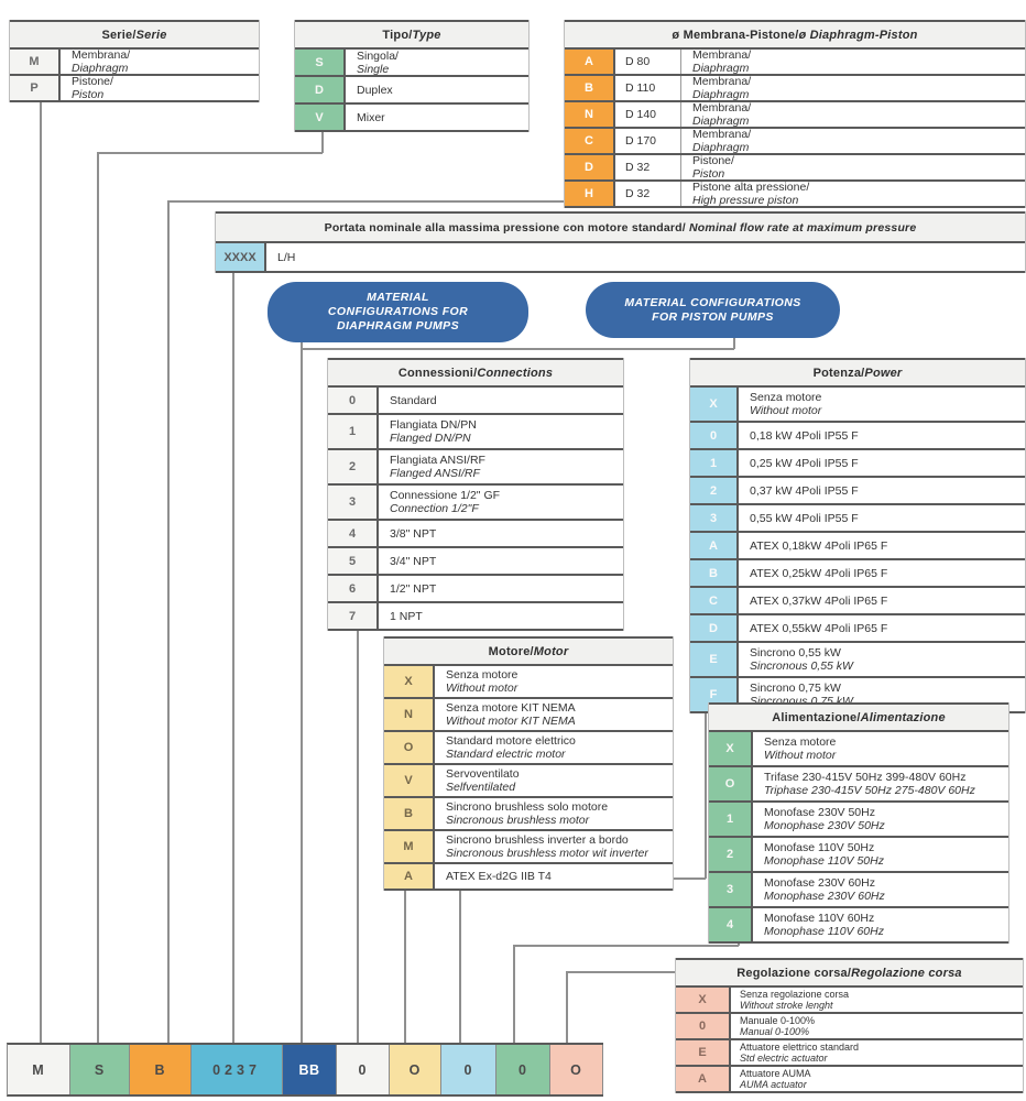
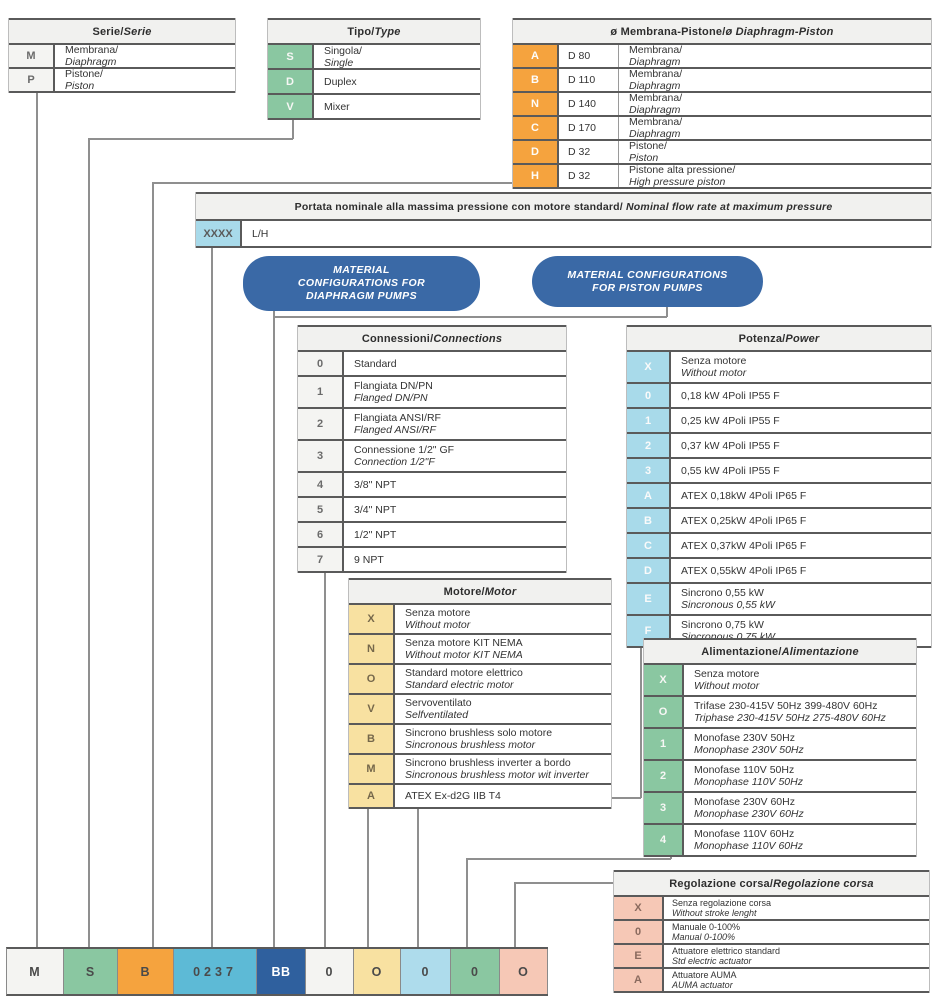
  Serie/Serie
  M
  Membrana/
  Diaphragm
  P
  Pistone/
  Piston
  Tipo/Type
  S
  Singola/
  Single
  D
  Duplex
  V
  Mixer
  ø Membrana-Pistone/ø Diaphragm-Piston
  A
  D 80
  Membrana/
  Diaphragm
  B
  D 110
  Membrana/
  Diaphragm
  N
  D 140
  Membrana/
  Diaphragm
  C
  D 170
  Membrana/
  Diaphragm
  D
  D 32
  Pistone/
  Piston
  H
  D 32
  Pistone alta pressione/
  High pressure piston
  Portata nominale alla massima pressione con motore standard/ Nominal flow rate at maximum pressure
  XXXX
  L/H
  MATERIAL
  CONFIGURATIONS FOR
  DIAPHRAGM PUMPS
  MATERIAL CONFIGURATIONS
  FOR PISTON PUMPS
  Connessioni/Connections
  0
  Standard
  1
  Flangiata DN/PN
  Flanged DN/PN
  2
  Flangiata ANSI/RF
  Flanged ANSI/RF
  3
  Connessione 1/2" GF
  Connection 1/2"F
  4
  3/8" NPT
  5
  3/4" NPT
  6
  1/2" NPT
  7
- 1 NPT
+ 9 NPT
  Potenza/Power
  X
  Senza motore
  Without motor
  0
  0,18 kW 4Poli IP55 F
  1
  0,25 kW 4Poli IP55 F
  2
  0,37 kW 4Poli IP55 F
  3
  0,55 kW 4Poli IP55 F
  A
  ATEX 0,18kW 4Poli IP65 F
  B
  ATEX 0,25kW 4Poli IP65 F
  C
  ATEX 0,37kW 4Poli IP65 F
  D
  ATEX 0,55kW 4Poli IP65 F
  E
  Sincrono 0,55 kW
  Sincronous 0,55 kW
  F
  Sincrono 0,75 kW
  Sincronous 0,75 kW
  Motore/Motor
  X
  Senza motore
  Without motor
  N
  Senza motore KIT NEMA
  Without motor KIT NEMA
  O
  Standard motore elettrico
  Standard electric motor
  V
  Servoventilato
  Selfventilated
  B
  Sincrono brushless solo motore
  Sincronous brushless motor
  M
  Sincrono brushless inverter a bordo
  Sincronous brushless motor wit inverter
  A
  ATEX Ex-d2G IIB T4
  Alimentazione/Alimentazione
  X
  Senza motore
  Without motor
  O
  Trifase 230-415V 50Hz 399-480V 60Hz
  Triphase 230-415V 50Hz 275-480V 60Hz
  1
  Monofase 230V 50Hz
  Monophase 230V 50Hz
  2
  Monofase 110V 50Hz
  Monophase 110V 50Hz
  3
  Monofase 230V 60Hz
  Monophase 230V 60Hz
  4
  Monofase 110V 60Hz
  Monophase 110V 60Hz
  Regolazione corsa/Regolazione corsa
  X
  Senza regolazione corsa
  Without stroke lenght
  0
  Manuale 0-100%
  Manual 0-100%
  E
  Attuatore elettrico standard
  Std electric actuator
  A
  Attuatore AUMA
  AUMA actuator
  M
  S
  B
  0237
  BB
  0
  O
  0
  0
  O
